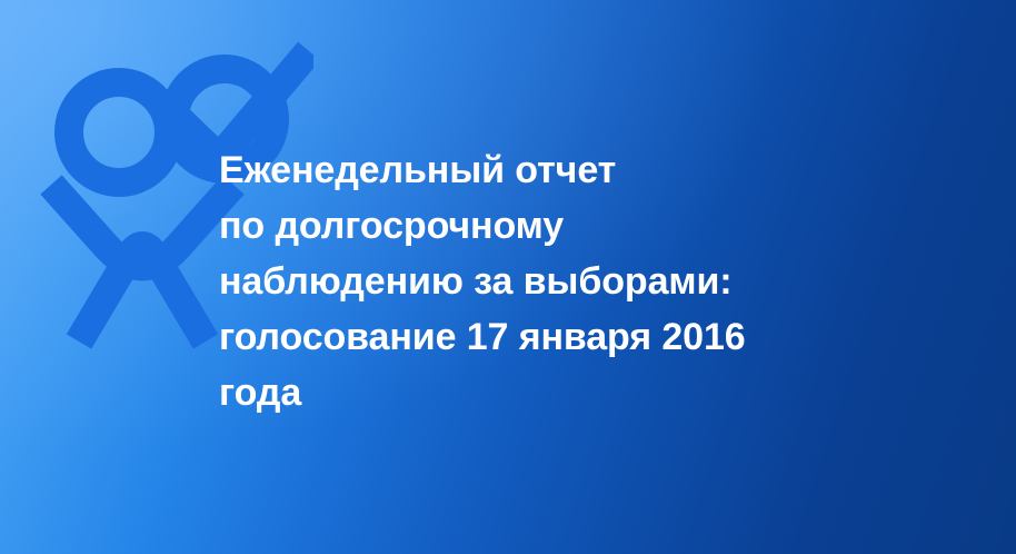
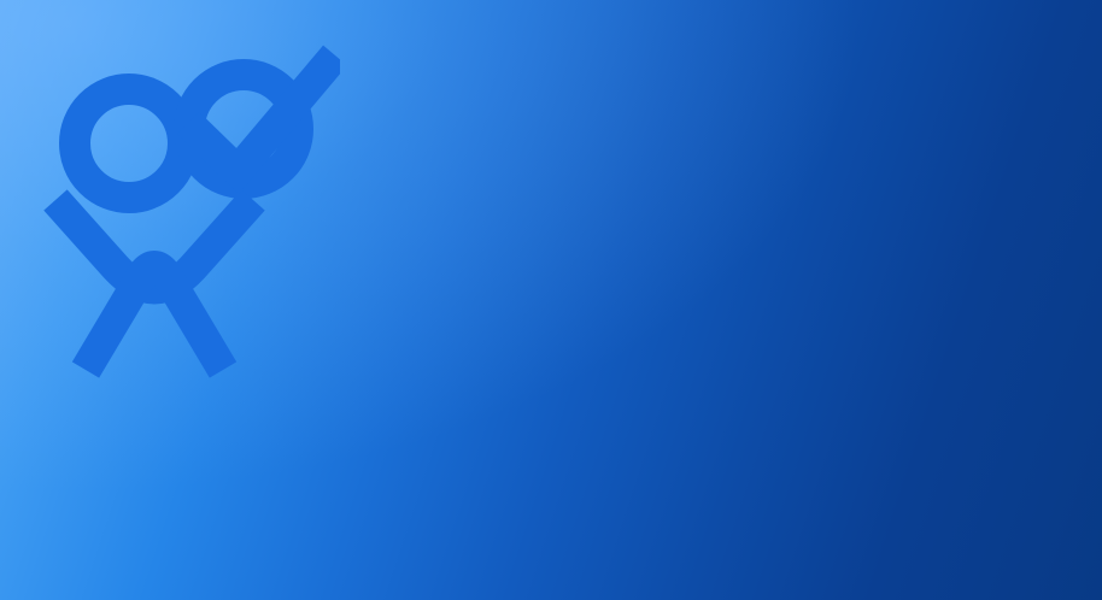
- Еженедельный отчет
- по долгосрочному
- наблюдению за выборами:
- голосование 17 января 2016
- года
